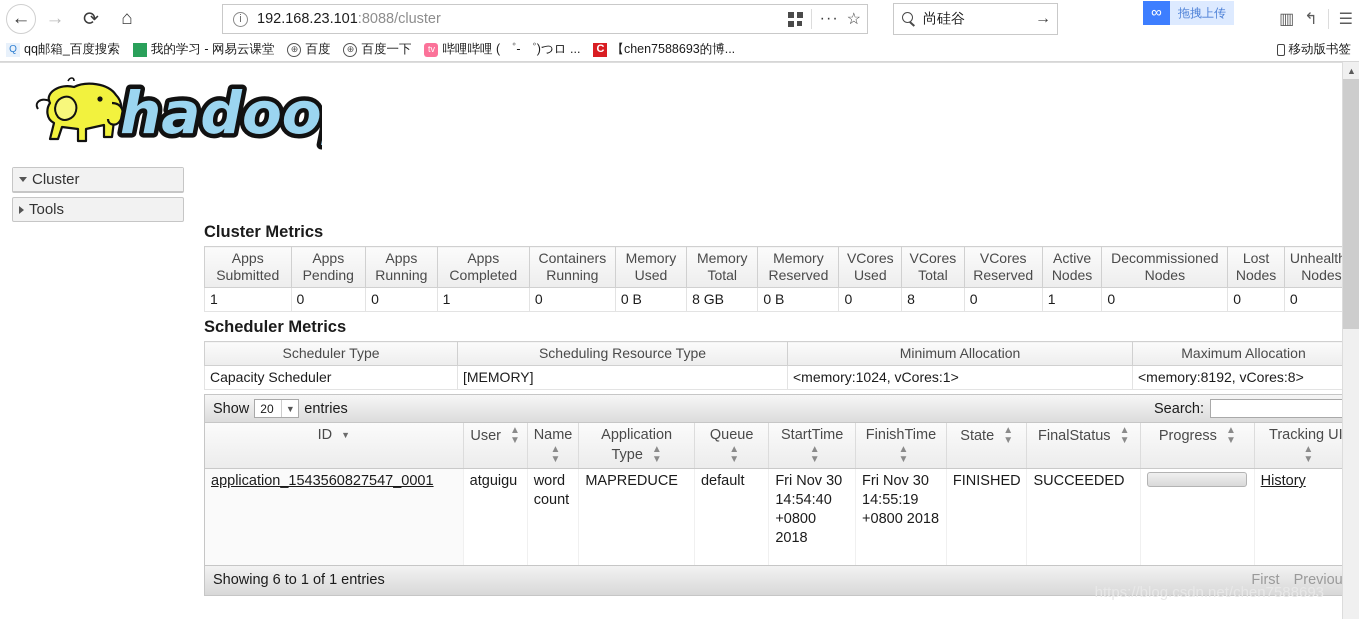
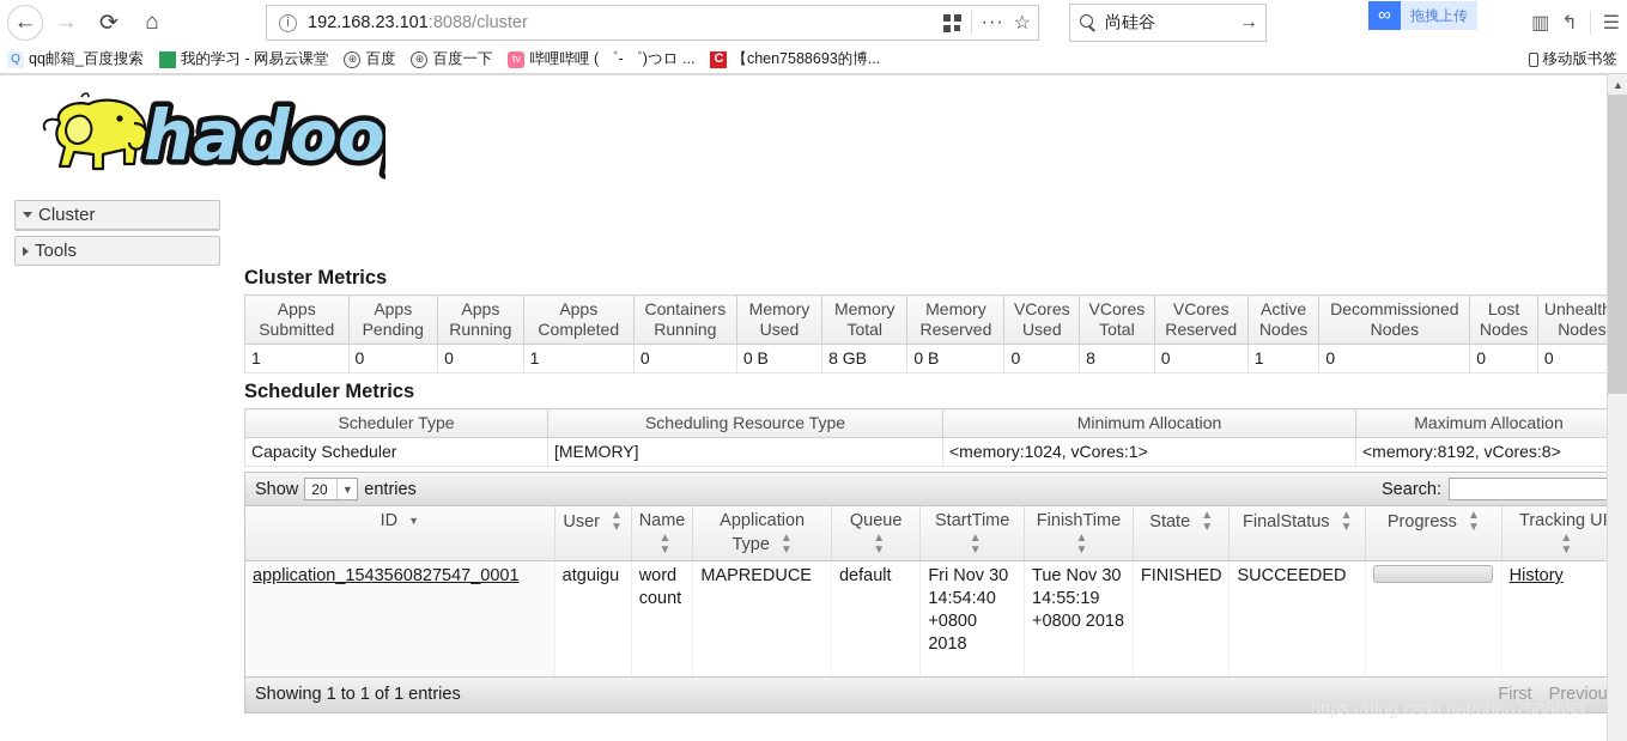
  ←
  →
  ⟳
  ⌂
  i
  192.168.23.101:8088/cluster
  ···
  ☆
  尚硅谷
  →
  ∞
  拖拽上传
  ▥
  ↰
  ☰
  Q
  qq邮箱_百度搜索
  我的学习 - 网易云课堂
  ⊕
  百度
  ⊕
  百度一下
  tv
  哔哩哔哩 ( ゜- ゜)つロ ...
  C
  【chen7588693的博...
  移动版书签
  hadoo
  Cluster
  Tools
  Cluster Metrics
  Apps Submitted	Apps Pending	Apps Running	Apps Completed	Containers Running	Memory Used	Memory Total	Memory Reserved	VCores Used	VCores Total	VCores Reserved	Active Nodes	Decommissioned Nodes	Lost Nodes	Unhealt Nodes
  1	0	0	1	0	0 B	8 GB	0 B	0	8	0	1	0	0	0
  Scheduler Metrics
  Scheduler Type	Scheduling Resource Type	Minimum Allocation	Maximum Allocation
  Capacity Scheduler	[MEMORY]	<memory:1024, vCores:1>	<memory:8192, vCores:8>
  Show
  20
  ▼
  entries
  Search:
  ID ▼	User ▲▼	Name ▲▼	Application Type ▲▼	Queue ▲▼	StartTime ▲▼	FinishTime ▲▼	State ▲▼	FinalStatus ▲▼	Progress ▲▼	Tracking UI ▲▼
- application_1543560827547_0001	atguigu	word count	MAPREDUCE	default	Fri Nov 30 14:54:40 +0800 2018	Fri Nov 30 14:55:19 +0800 2018	FINISHED	SUCCEEDED		History
+ application_1543560827547_0001	atguigu	word count	MAPREDUCE	default	Fri Nov 30 14:54:40 +0800 2018	Tue Nov 30 14:55:19 +0800 2018	FINISHED	SUCCEEDED		History
- Showing 6 to 1 of 1 entries
+ Showing 1 to 1 of 1 entries
  First
  Previou
  https://blog.csdn.net/chen7588693
  ▲
